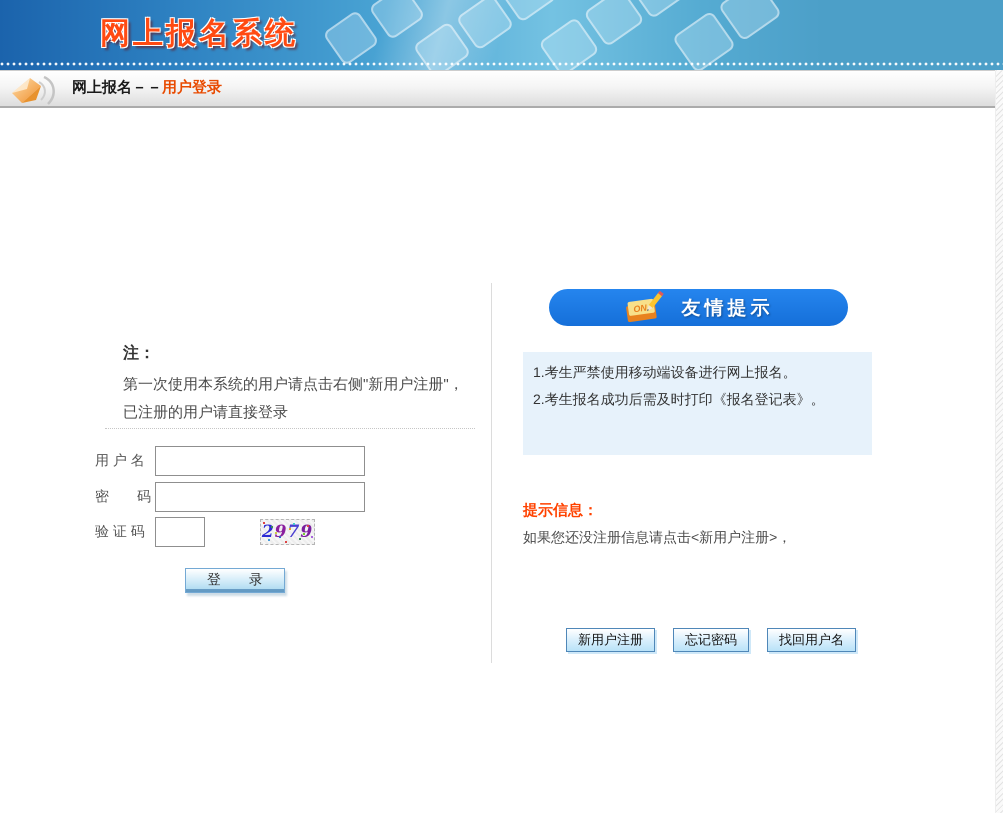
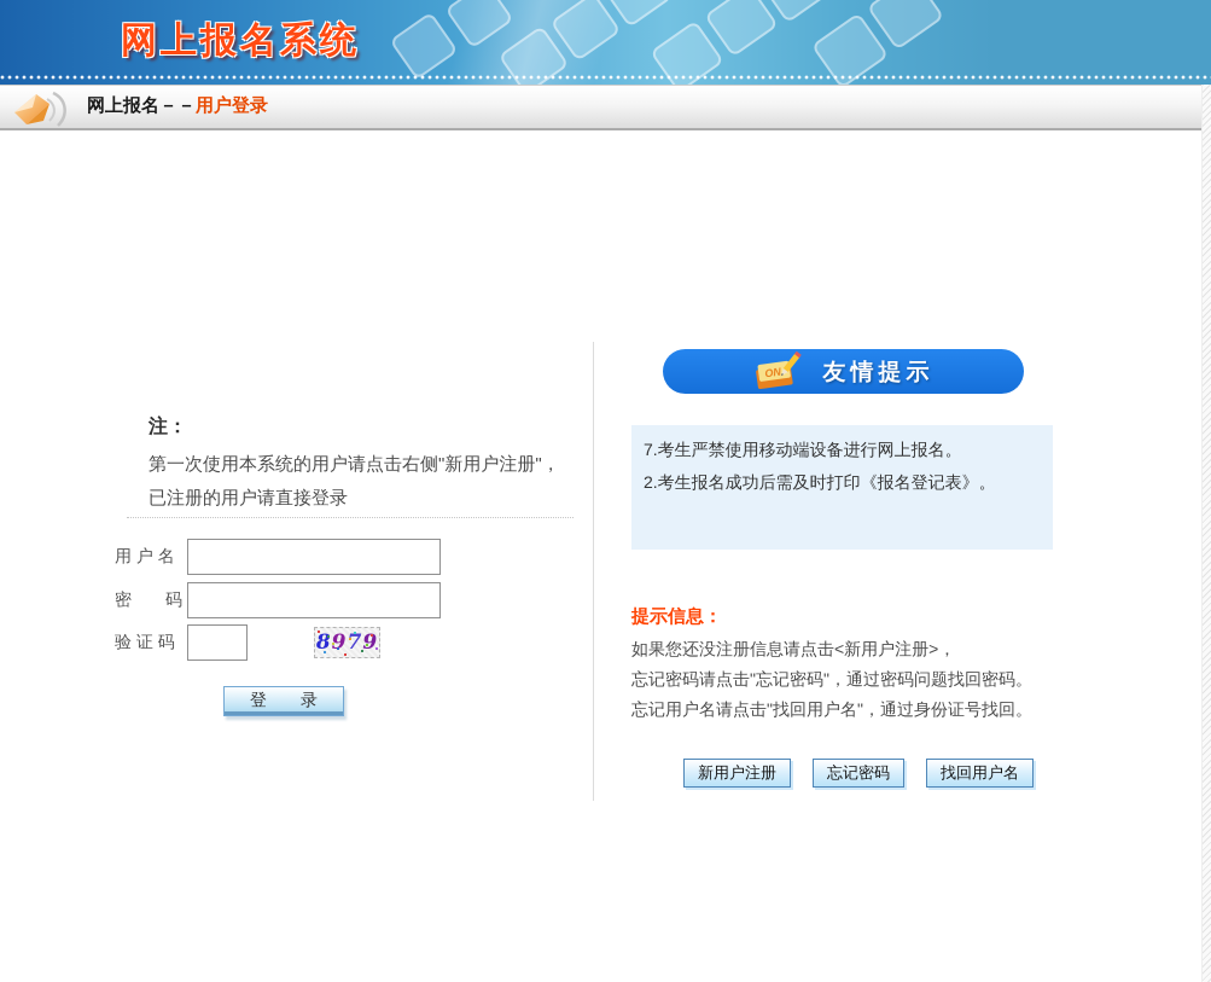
  网上报名系统
  网上报名－－
  用户登录
  注：
  第一次使用本系统的用户请点击右侧"新用户注册"，
  已注册的用户请直接登录
  用 户 名
  密 码
  验 证 码
- 2
+ 8
  9
  7
  9
  登 录
  友情提示
- 1.考生严禁使用移动端设备进行网上报名。
+ 7.考生严禁使用移动端设备进行网上报名。
  2.考生报名成功后需及时打印《报名登记表》。
  提示信息：
  如果您还没注册信息请点击<新用户注册>，
+ 忘记密码请点击"忘记密码"，通过密码问题找回密码。
+ 忘记用户名请点击"找回用户名"，通过身份证号找回。
  新用户注册
  忘记密码
  找回用户名
